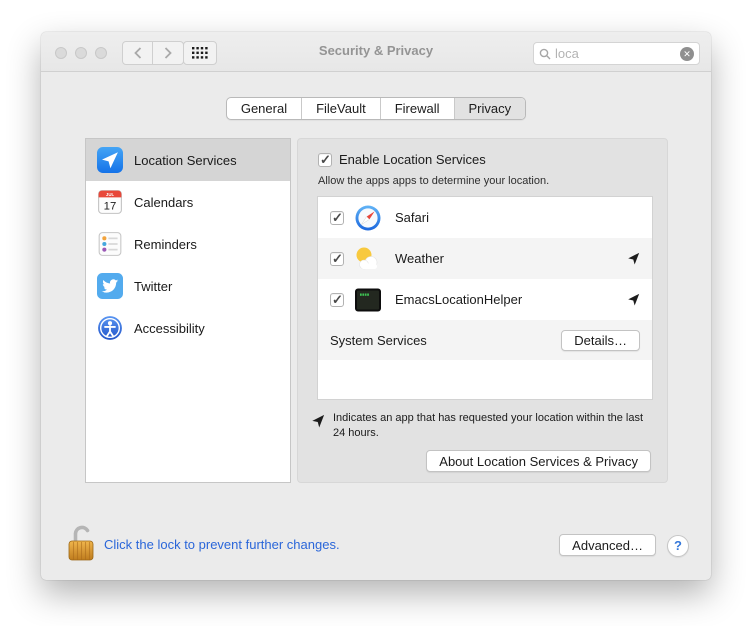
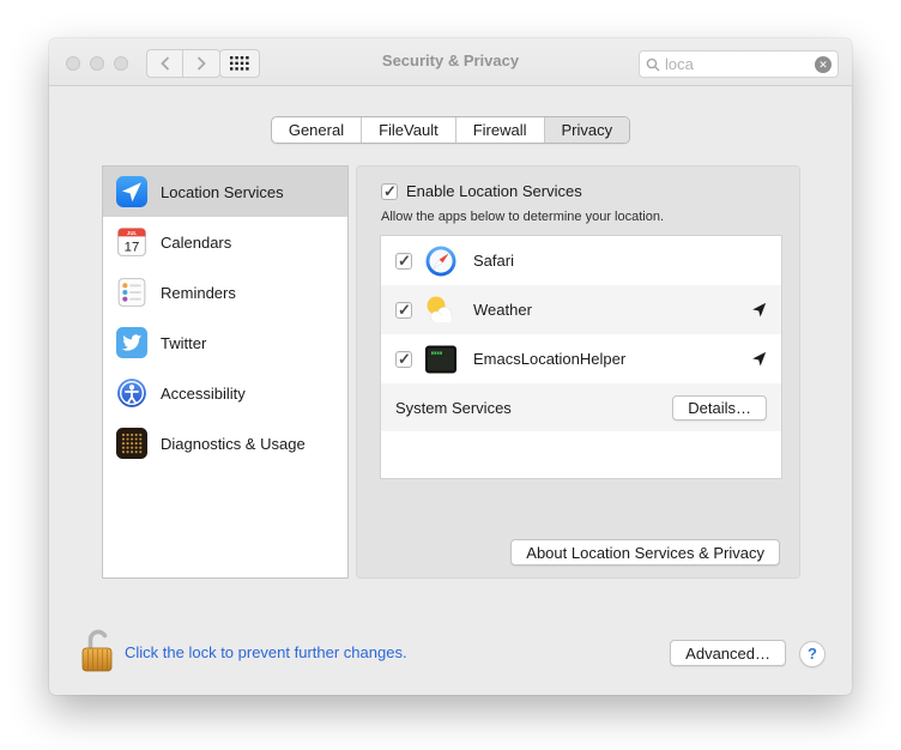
  Security & Privacy
  loca
  ✕
  General
  FileVault
  Firewall
  Privacy
  Location Services
  17
  Calendars
  Reminders
  Twitter
  Accessibility
+ Diagnostics & Usage
  Enable Location Services
- Allow the apps apps to determine your location.
+ Allow the apps below to determine your location.
  Safari
  Weather
  EmacsLocationHelper
  System Services
  Details…
- Indicates an app that has requested your location within the last 24 hours.
  About Location Services & Privacy
  Click the lock to prevent further changes.
  Advanced…
  ?
